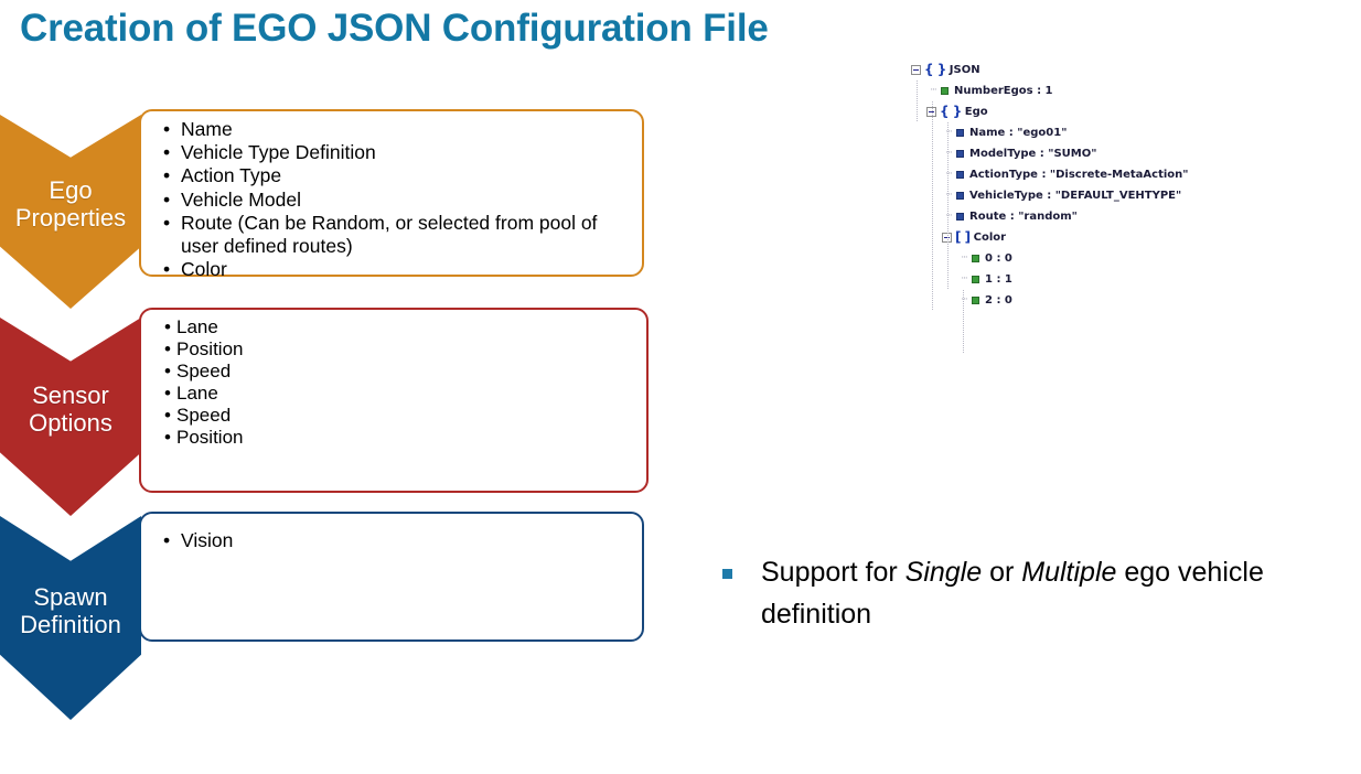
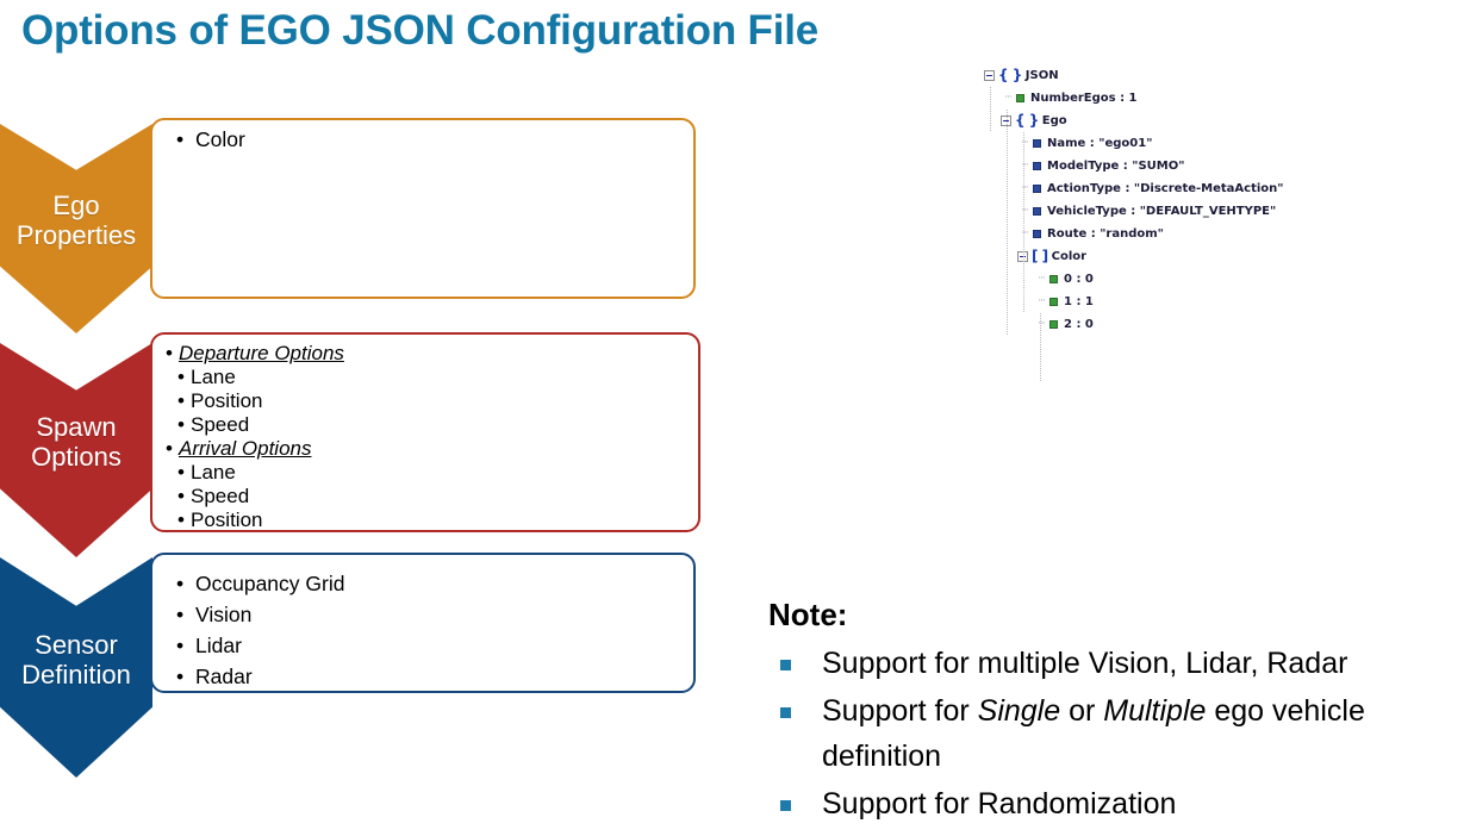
- Creation of EGO JSON Configuration File
+ Options of EGO JSON Configuration File
  Ego
  Properties
- Sensor
+ Spawn
  Options
- Spawn
+ Sensor
  Definition
- Name
- Vehicle Type Definition
- Action Type
- Vehicle Model
- Route (Can be Random, or selected from pool of user defined routes)
  Color
+ Departure Options
  Lane
  Position
  Speed
+ Arrival Options
  Lane
  Speed
  Position
+ Occupancy Grid
  Vision
+ Lidar
+ Radar
  { }
  JSON
  ···
  NumberEgos : 1
  { }
  Ego
  Name : "ego01"
  ModelType : "SUMO"
  ActionType : "Discrete-MetaAction"
  VehicleType : "DEFAULT_VEHTYPE"
  Route : "random"
  [ ]
  Color
  ···
  0 : 0
  ···
  1 : 1
  2 : 0
+ Note:
+ Support for multiple Vision, Lidar, Radar
  Support for Single or Multiple ego vehicle definition
+ Support for Randomization
